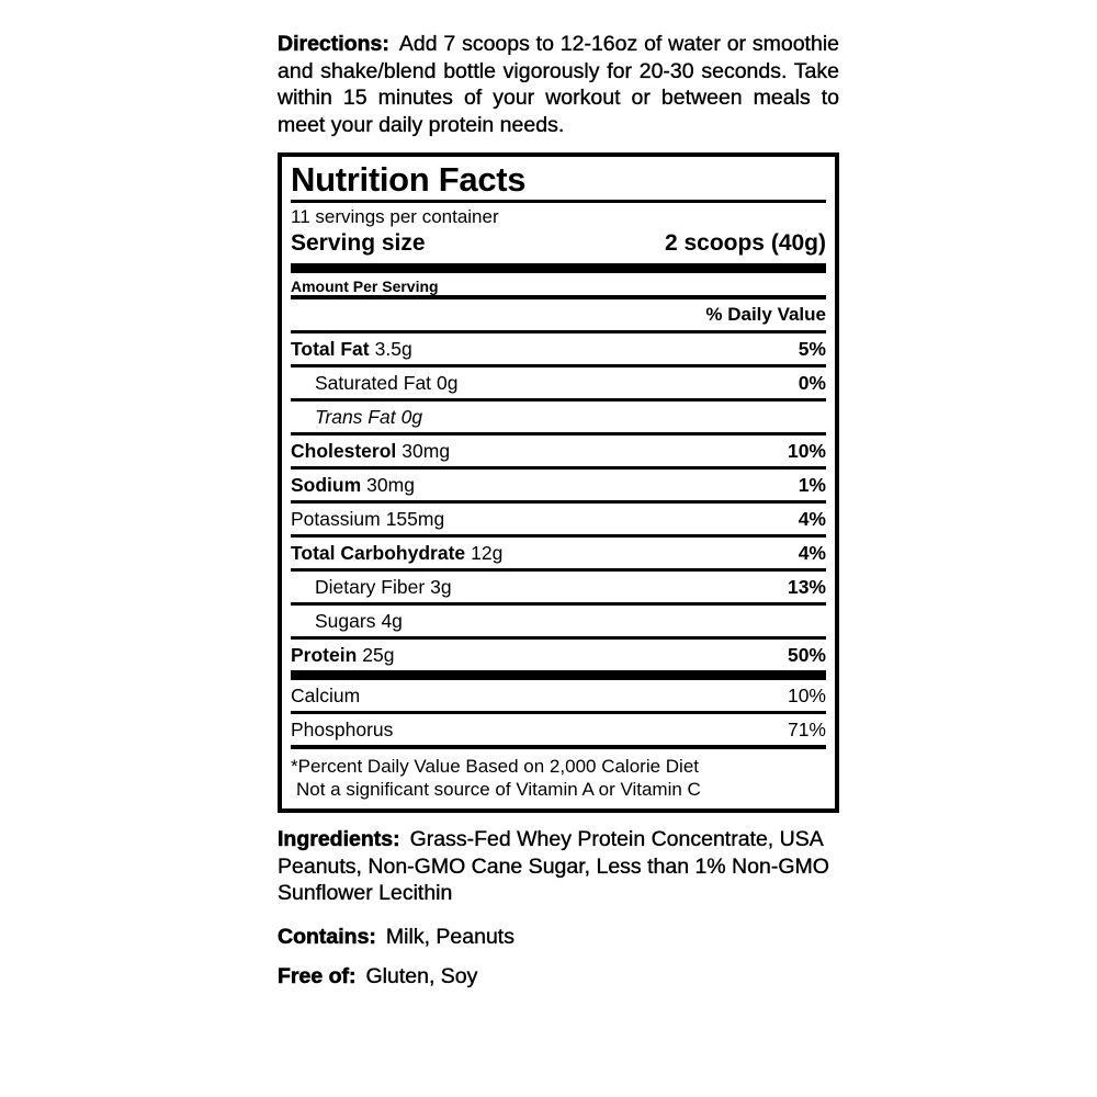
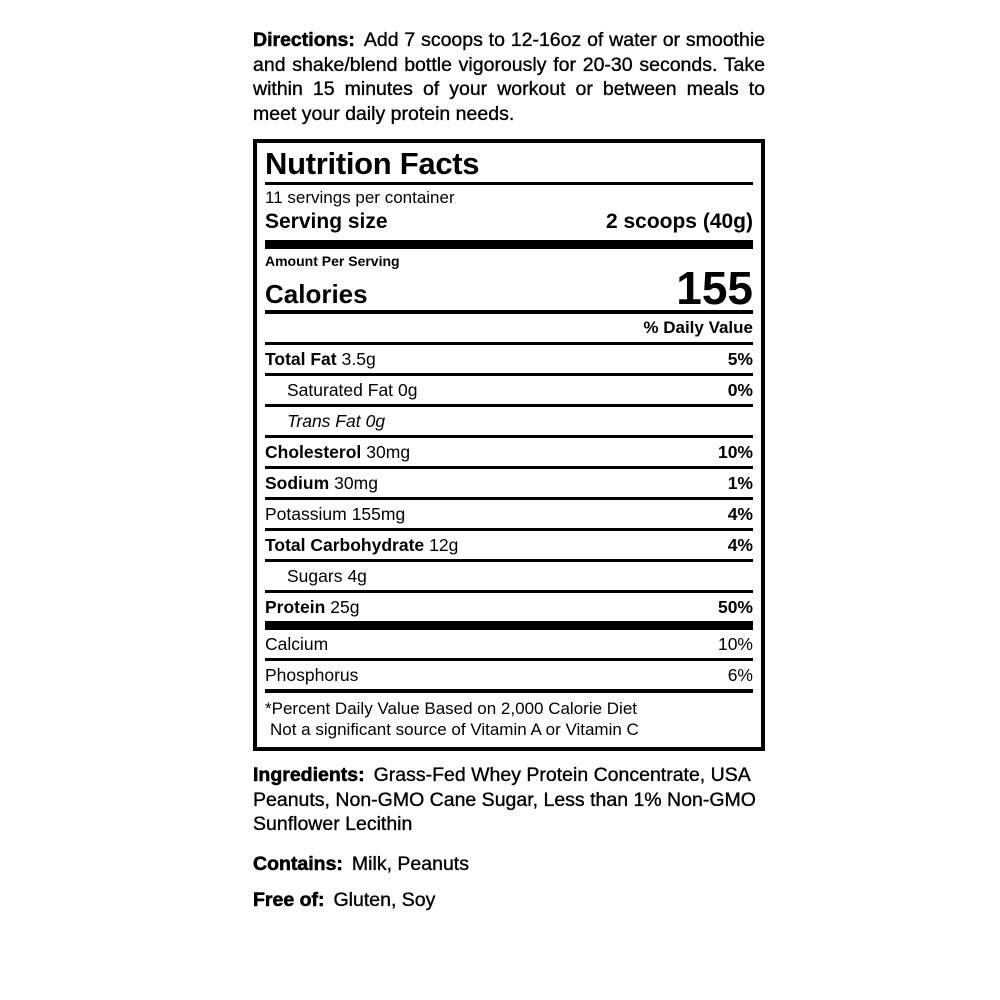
  Directions: Add 7 scoops to 12-16oz of water or smoothie and shake/blend bottle vigorously for 20-30 seconds. Take within 15 minutes of your workout or between meals to meet your daily protein needs.
  Nutrition Facts
  11 servings per container
  Serving size
  2 scoops (40g)
  Amount Per Serving
+ Calories
+ 155
  % Daily Value
  Total Fat 3.5g
  5%
  Saturated Fat 0g
  0%
  Trans Fat 0g
  Cholesterol 30mg
  10%
  Sodium 30mg
  1%
  Potassium 155mg
  4%
  Total Carbohydrate 12g
  4%
- Dietary Fiber 3g
- 13%
  Sugars 4g
  Protein 25g
  50%
  Calcium
  10%
  Phosphorus
- 71%
+ 6%
  *Percent Daily Value Based on 2,000 Calorie Diet
  Not a significant source of Vitamin A or Vitamin C
  Ingredients: Grass-Fed Whey Protein Concentrate, USA Peanuts, Non-GMO Cane Sugar, Less than 1% Non-GMO Sunflower Lecithin
  Contains: Milk, Peanuts
  Free of: Gluten, Soy
